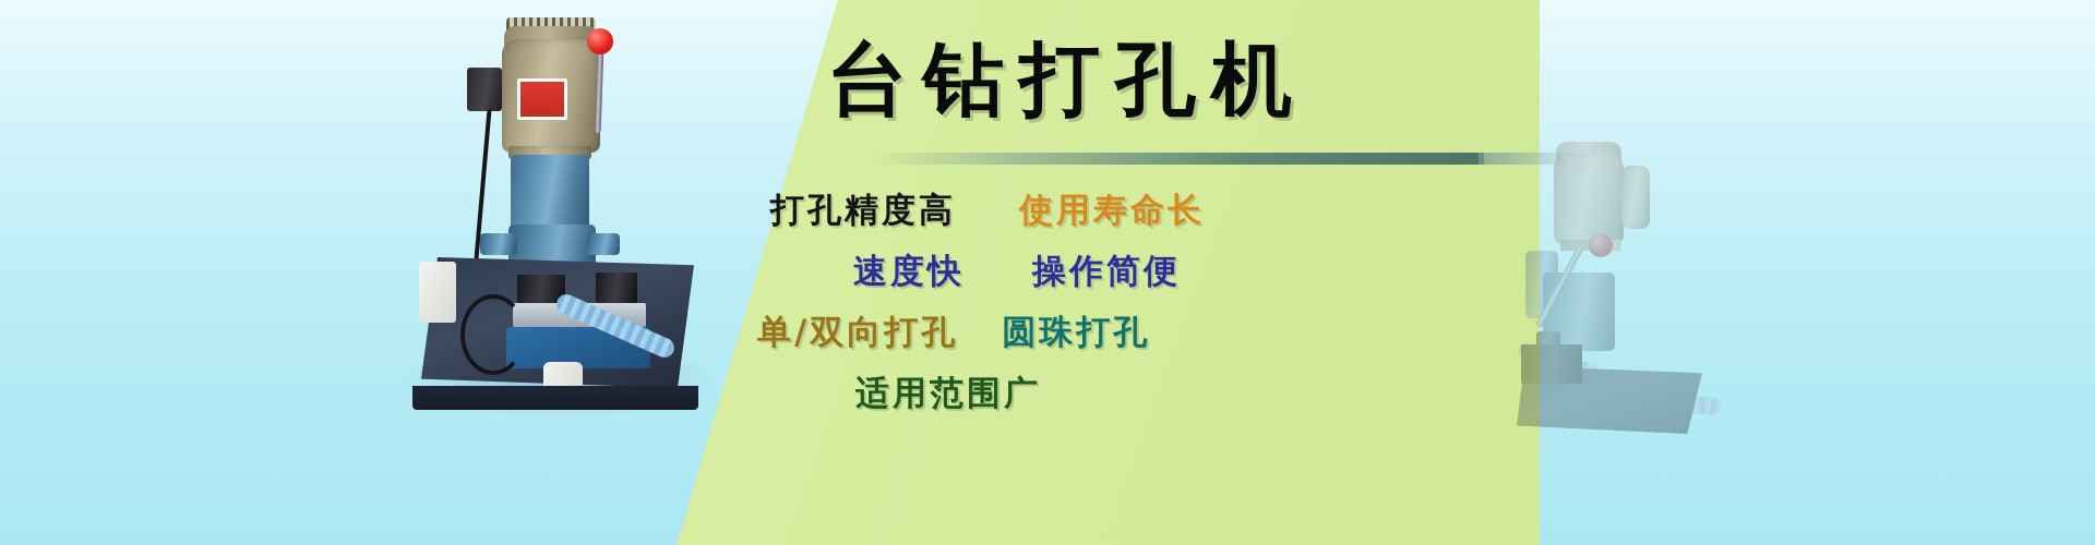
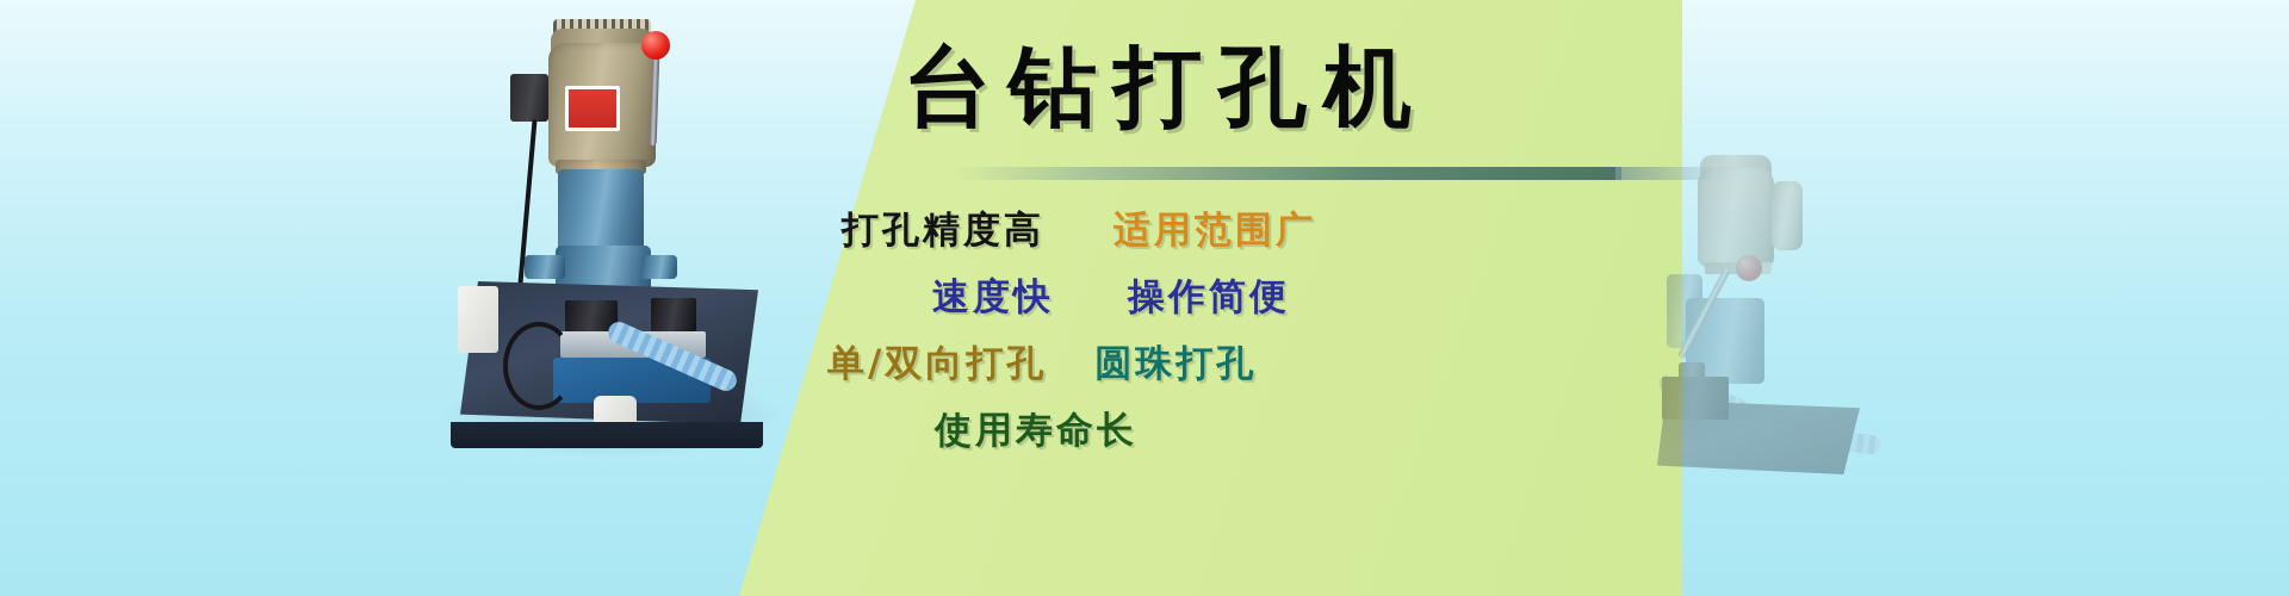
  台钻打孔机
  打孔精度高
- 使用寿命长
+ 适用范围广
  速度快
  操作简便
  单/双向打孔
  圆珠打孔
- 适用范围广
+ 使用寿命长
